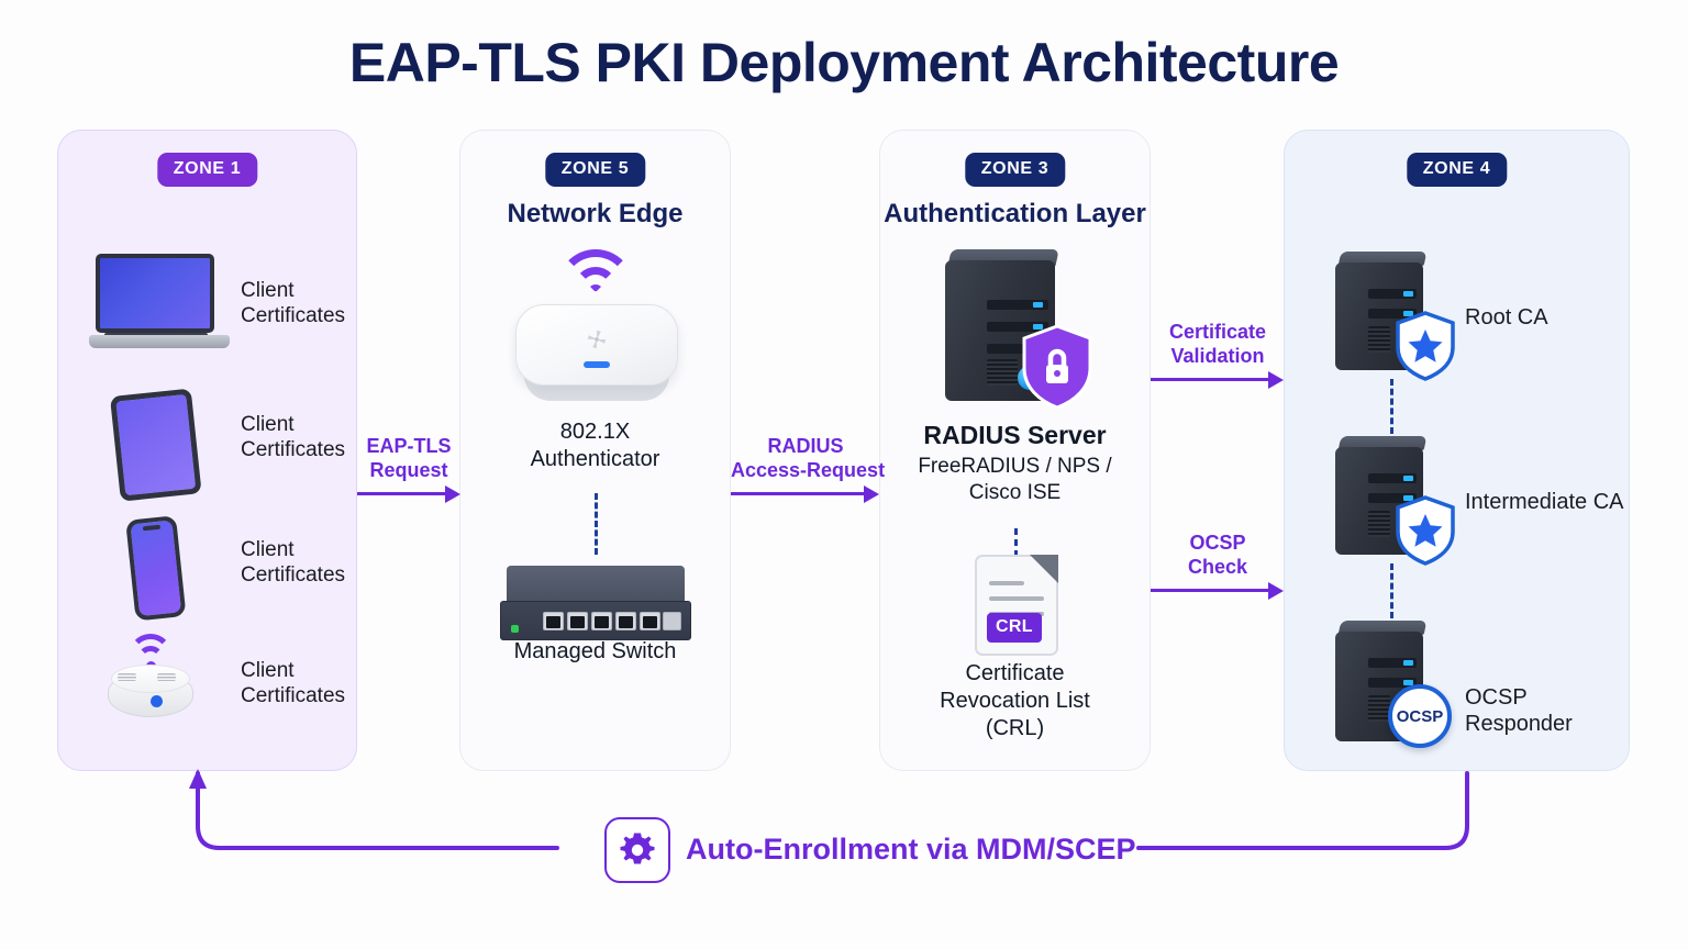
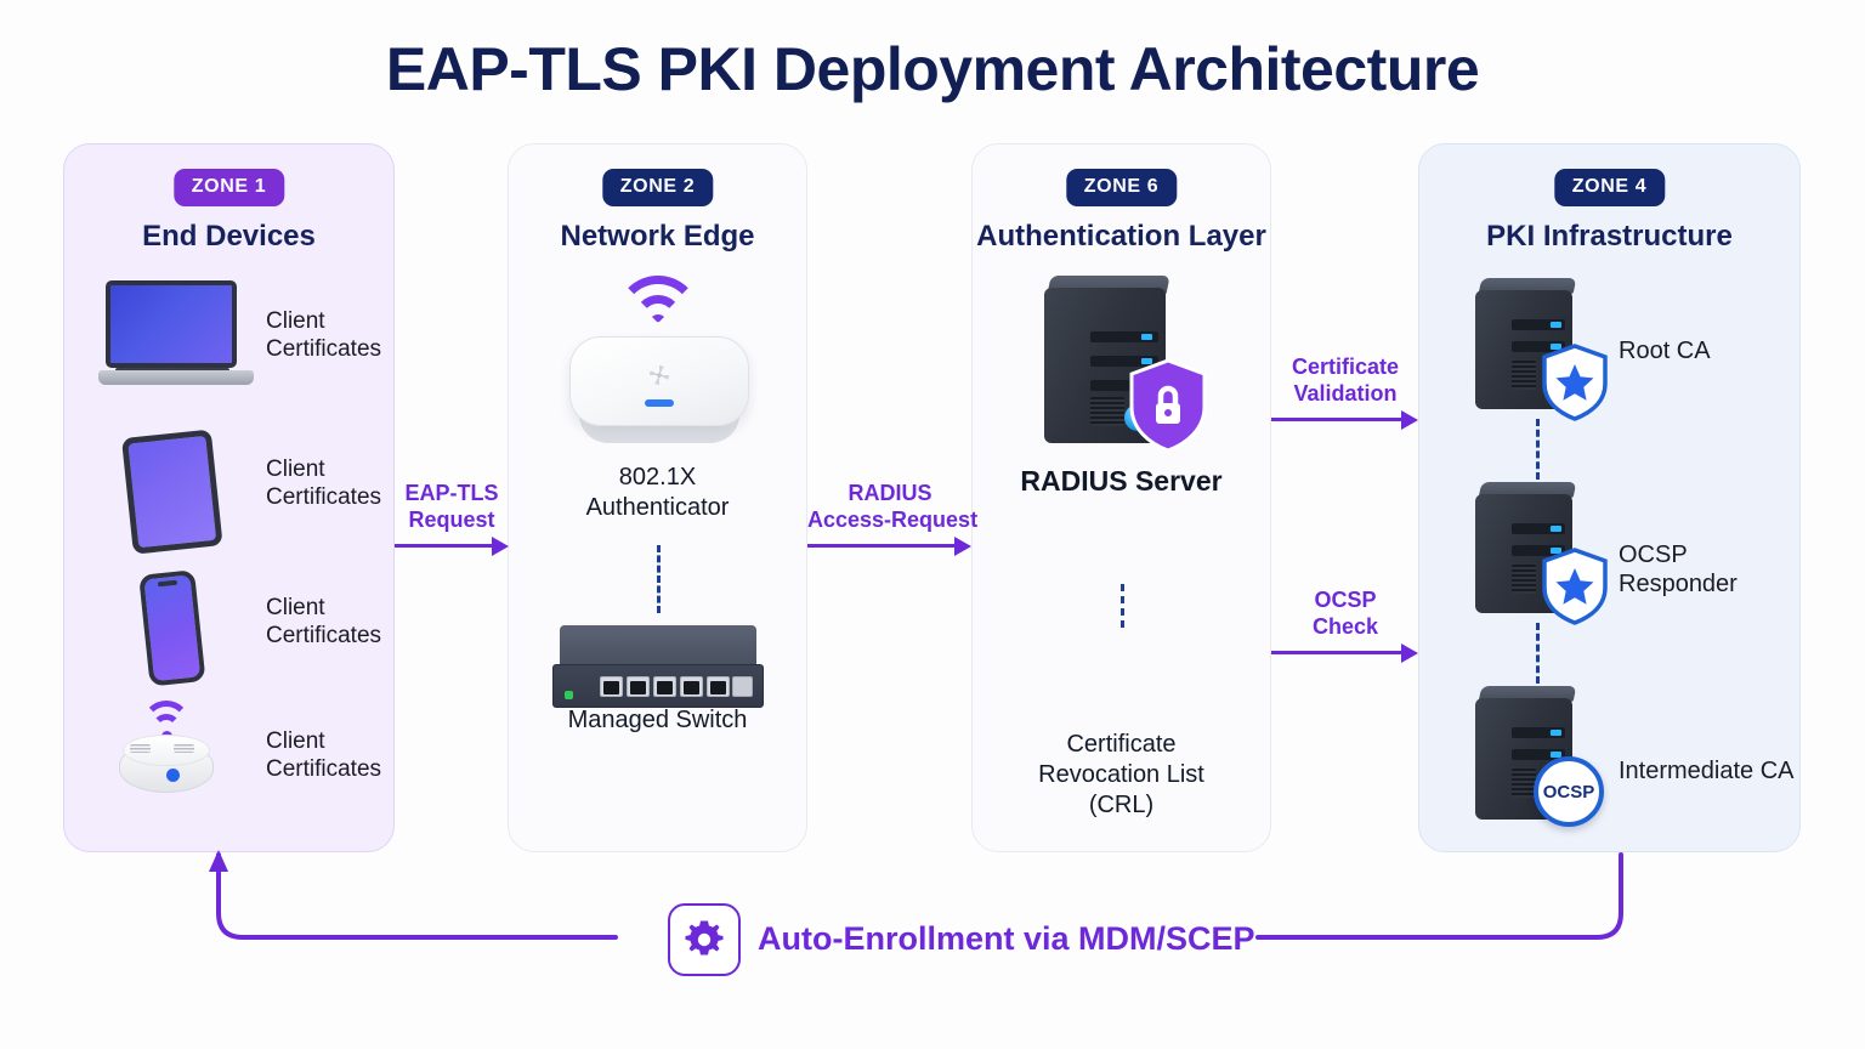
  EAP-TLS PKI Deployment Architecture
  ZONE 1
+ End Devices
  Client
  Certificates
  Client
  Certificates
  Client
  Certificates
  Client
  Certificates
- ZONE 5
+ ZONE 2
  Network Edge
  802.1X
  Authenticator
  Managed Switch
- ZONE 3
+ ZONE 6
  Authentication Layer
  RADIUS Server
- FreeRADIUS / NPS /
- Cisco ISE
- CRL
  Certificate
  Revocation List
  (CRL)
  ZONE 4
+ PKI Infrastructure
  Root CA
- Intermediate CA
+ OCSP Responder
  OCSP
- OCSP Responder
+ Intermediate CA
  EAP-TLS
  Request
  RADIUS
  Access-Reques
  Certificate
  Validation
  OCSP
  Check
  Auto-Enrollment via MDM/SCEP
